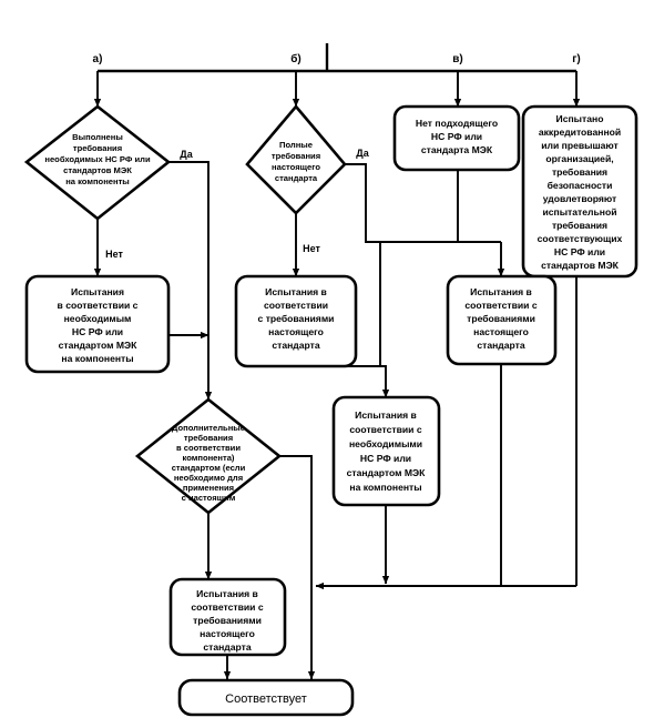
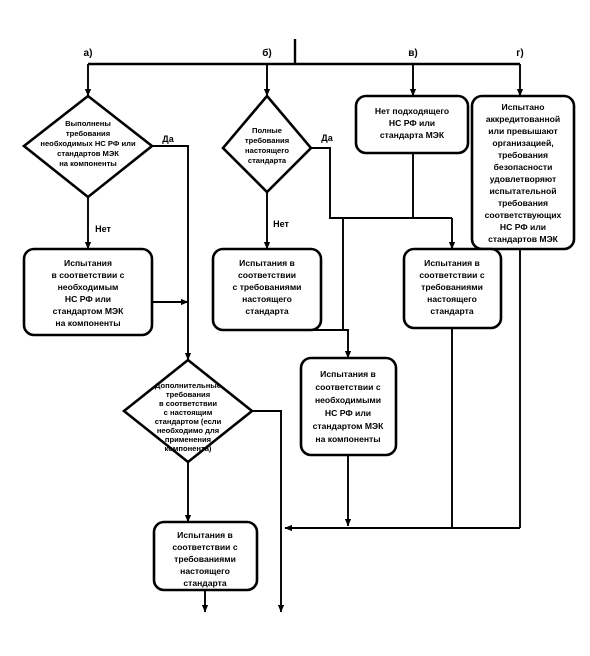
  а)
  б)
  в)
  г)
  Да
  Нет
  Да
  Нет
  Выполнены
  требования
  необходимых НС РФ или
  стандартов МЭК
  на компоненты
  Полные
  требования
  настоящего
  стандарта
  Нет подходящего
  НС РФ или
  стандарта МЭК
  Испытано
  аккредитованной
  или превышают
  организацией,
  требования
  безопасности
  удовлетворяют
  испытательной
  требования
  соответствующих
  НС РФ или
  стандартов МЭК
  Испытания
  в соответствии с
  необходимым
  НС РФ или
  стандартом МЭК
  на компоненты
  Испытания в
  соответствии
  с требованиями
  настоящего
  стандарта
  Испытания в
  соответствии с
  требованиями
  настоящего
  стандарта
  Дополнительные
  требования
  в соответствии
- компонента)
+ с настоящим
  стандартом (если
  необходимо для
  применения
- с настоящим
+ компонента)
  Испытания в
  соответствии с
  необходимыми
  НС РФ или
  стандартом МЭК
  на компоненты
  Испытания в
  соответствии с
  требованиями
  настоящего
  стандарта
- Соответствует
